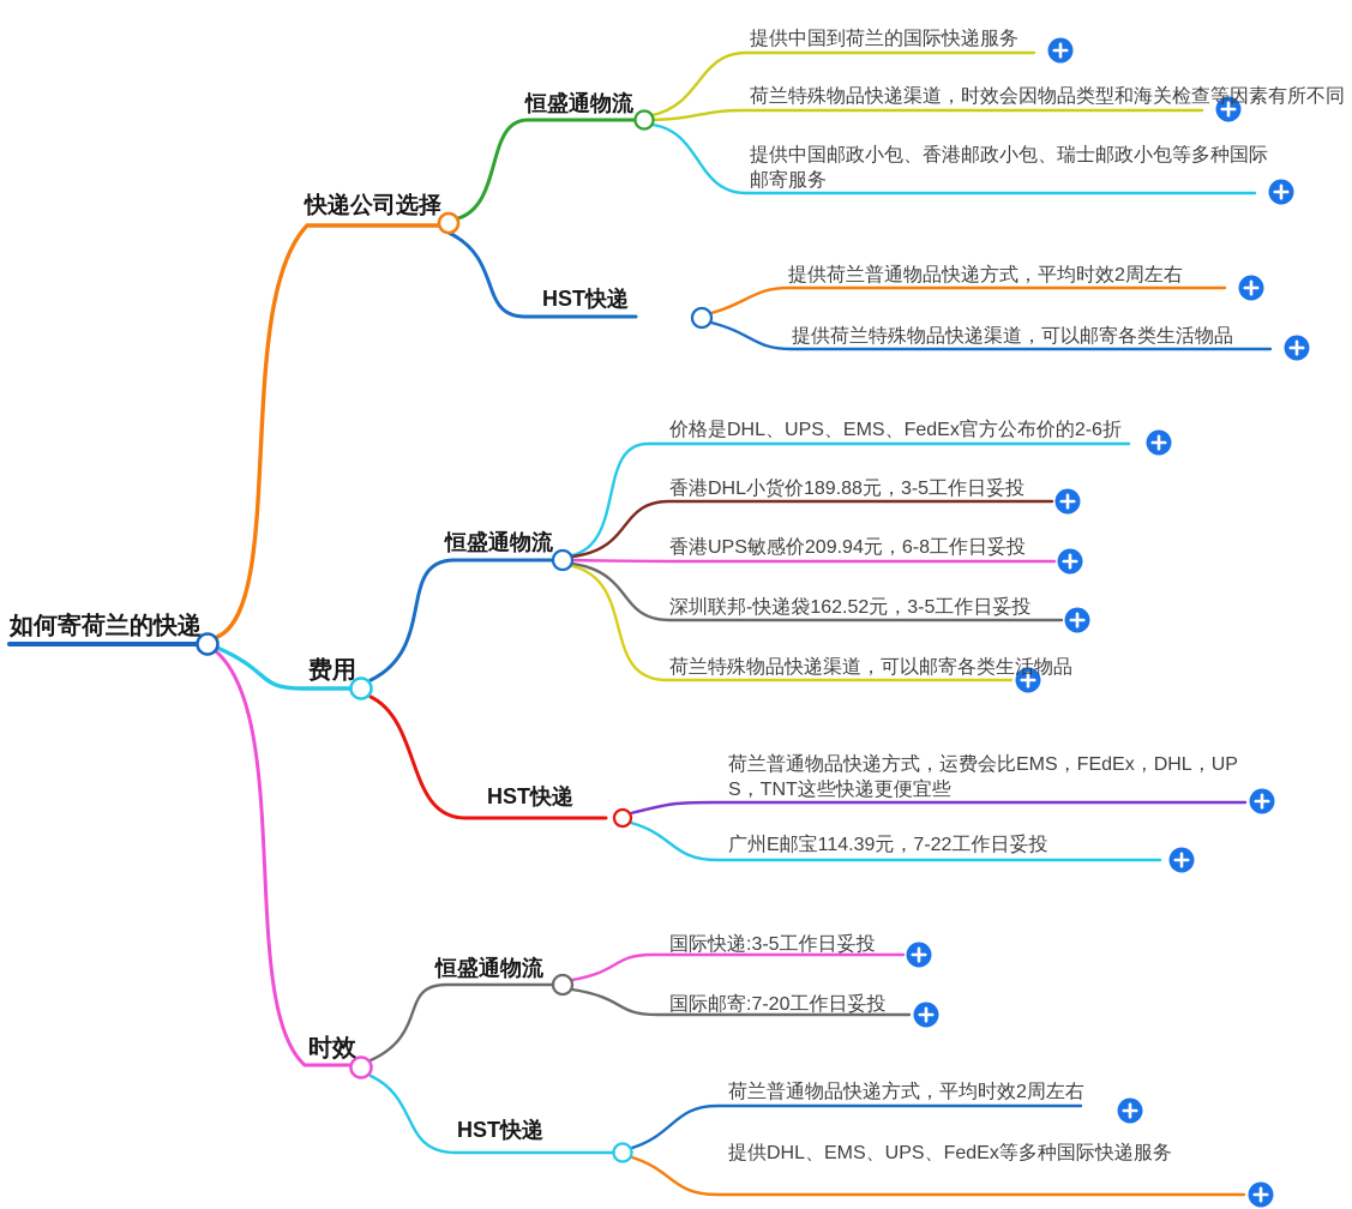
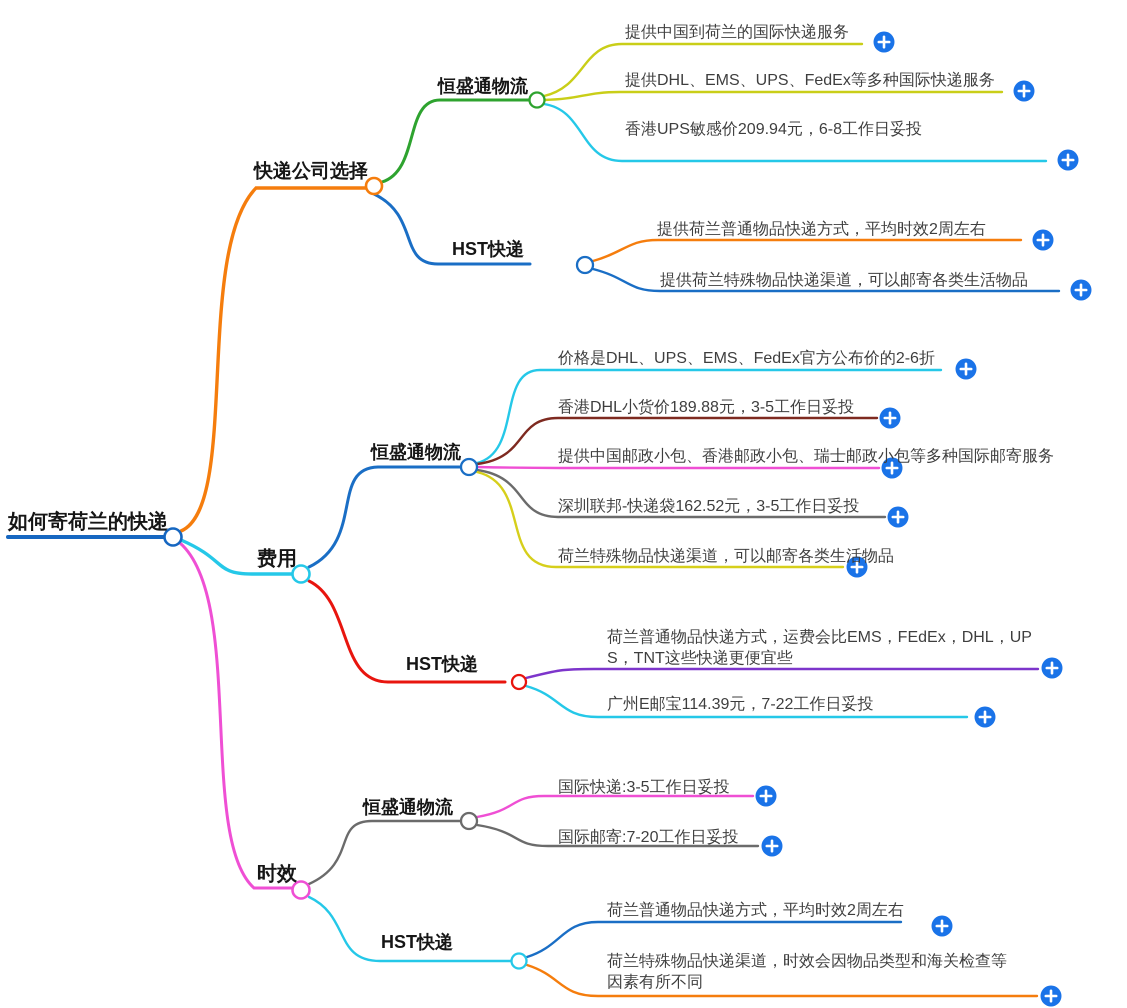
  如何寄荷兰的快递
  快递公司选择
  恒盛通物流
  HST快递
  费用
  恒盛通物流
  HST快递
  时效
  恒盛通物流
  HST快递
  提供中国到荷兰的国际快递服务
- 荷兰特殊物品快递渠道，时效会因物品类型和海关检查等因素有所不同
+ 提供DHL、EMS、UPS、FedEx等多种国际快递服务
- 提供中国邮政小包、香港邮政小包、瑞士邮政小包等多种国际邮寄服务
+ 香港UPS敏感价209.94元，6-8工作日妥投
  提供荷兰普通物品快递方式，平均时效2周左右
  提供荷兰特殊物品快递渠道，可以邮寄各类生活物品
  价格是DHL、UPS、EMS、FedEx官方公布价的2-6折
  香港DHL小货价189.88元，3-5工作日妥投
- 香港UPS敏感价209.94元，6-8工作日妥投
+ 提供中国邮政小包、香港邮政小包、瑞士邮政小包等多种国际邮寄服务
  深圳联邦-快递袋162.52元，3-5工作日妥投
  荷兰特殊物品快递渠道，可以邮寄各类生活物品
  荷兰普通物品快递方式，运费会比EMS，FEdEx，DHL，UPS，TNT这些快递更便宜些
  广州E邮宝114.39元，7-22工作日妥投
  国际快递:3-5工作日妥投
  国际邮寄:7-20工作日妥投
  荷兰普通物品快递方式，平均时效2周左右
- 提供DHL、EMS、UPS、FedEx等多种国际快递服务
+ 荷兰特殊物品快递渠道，时效会因物品类型和海关检查等因素有所不同
